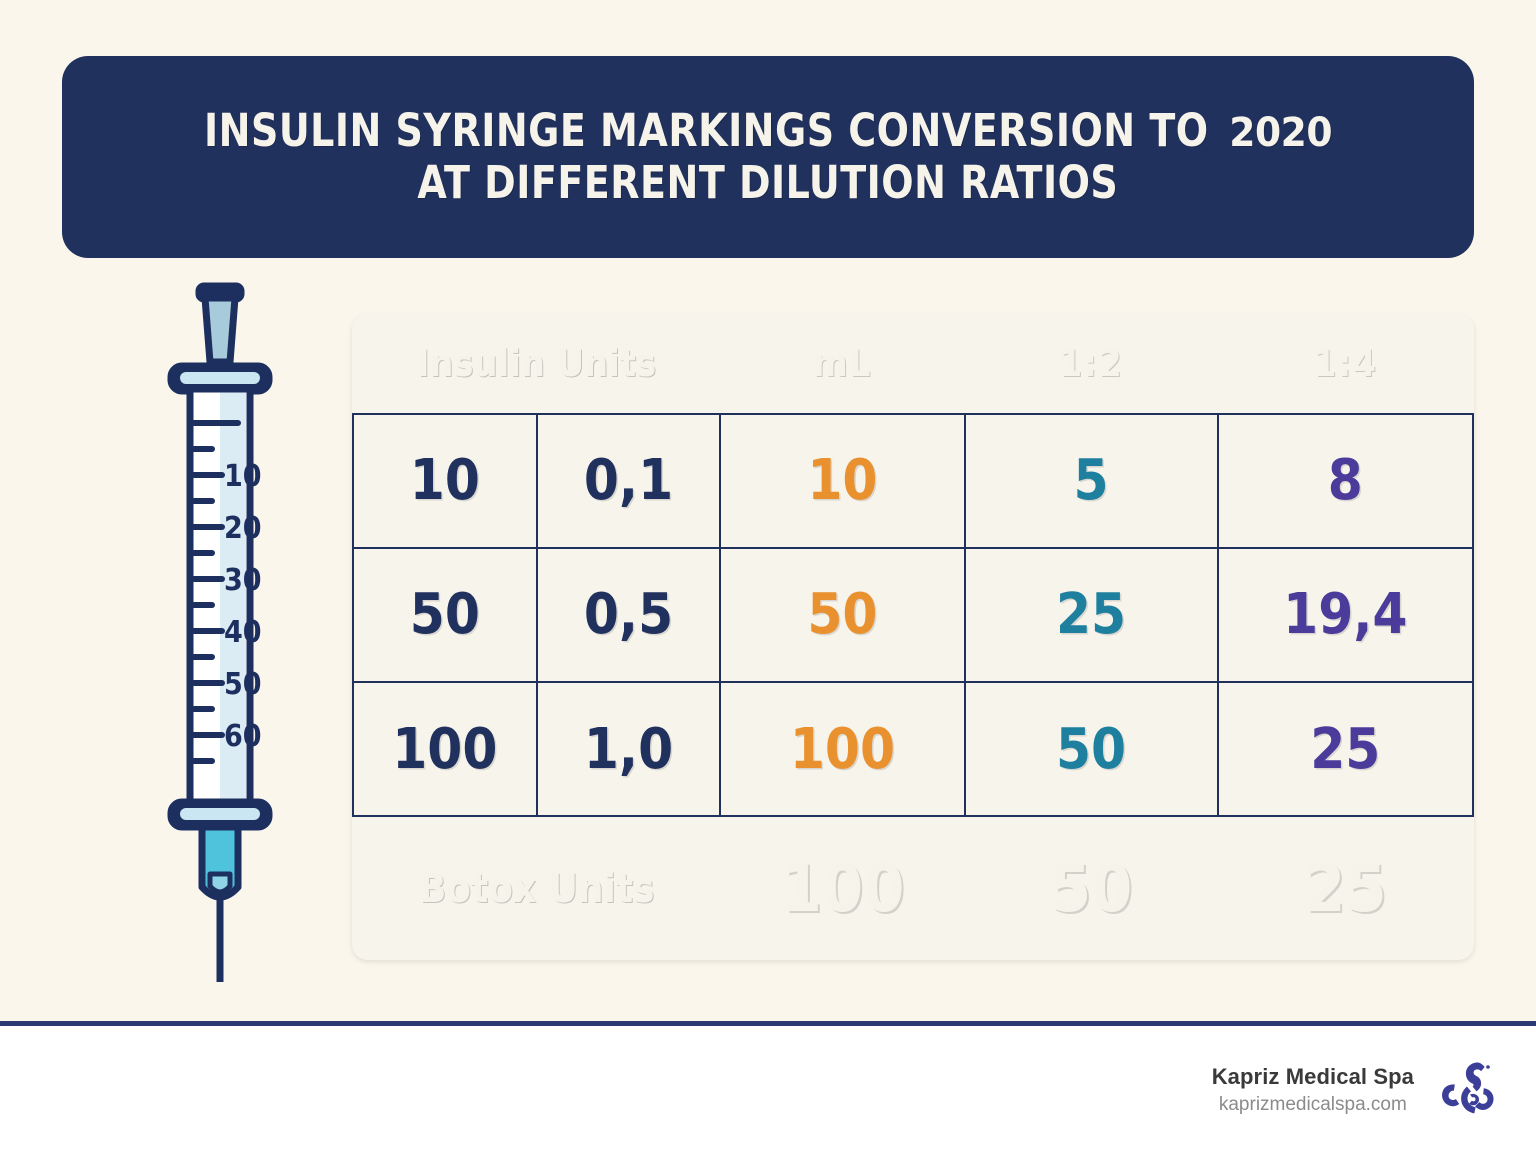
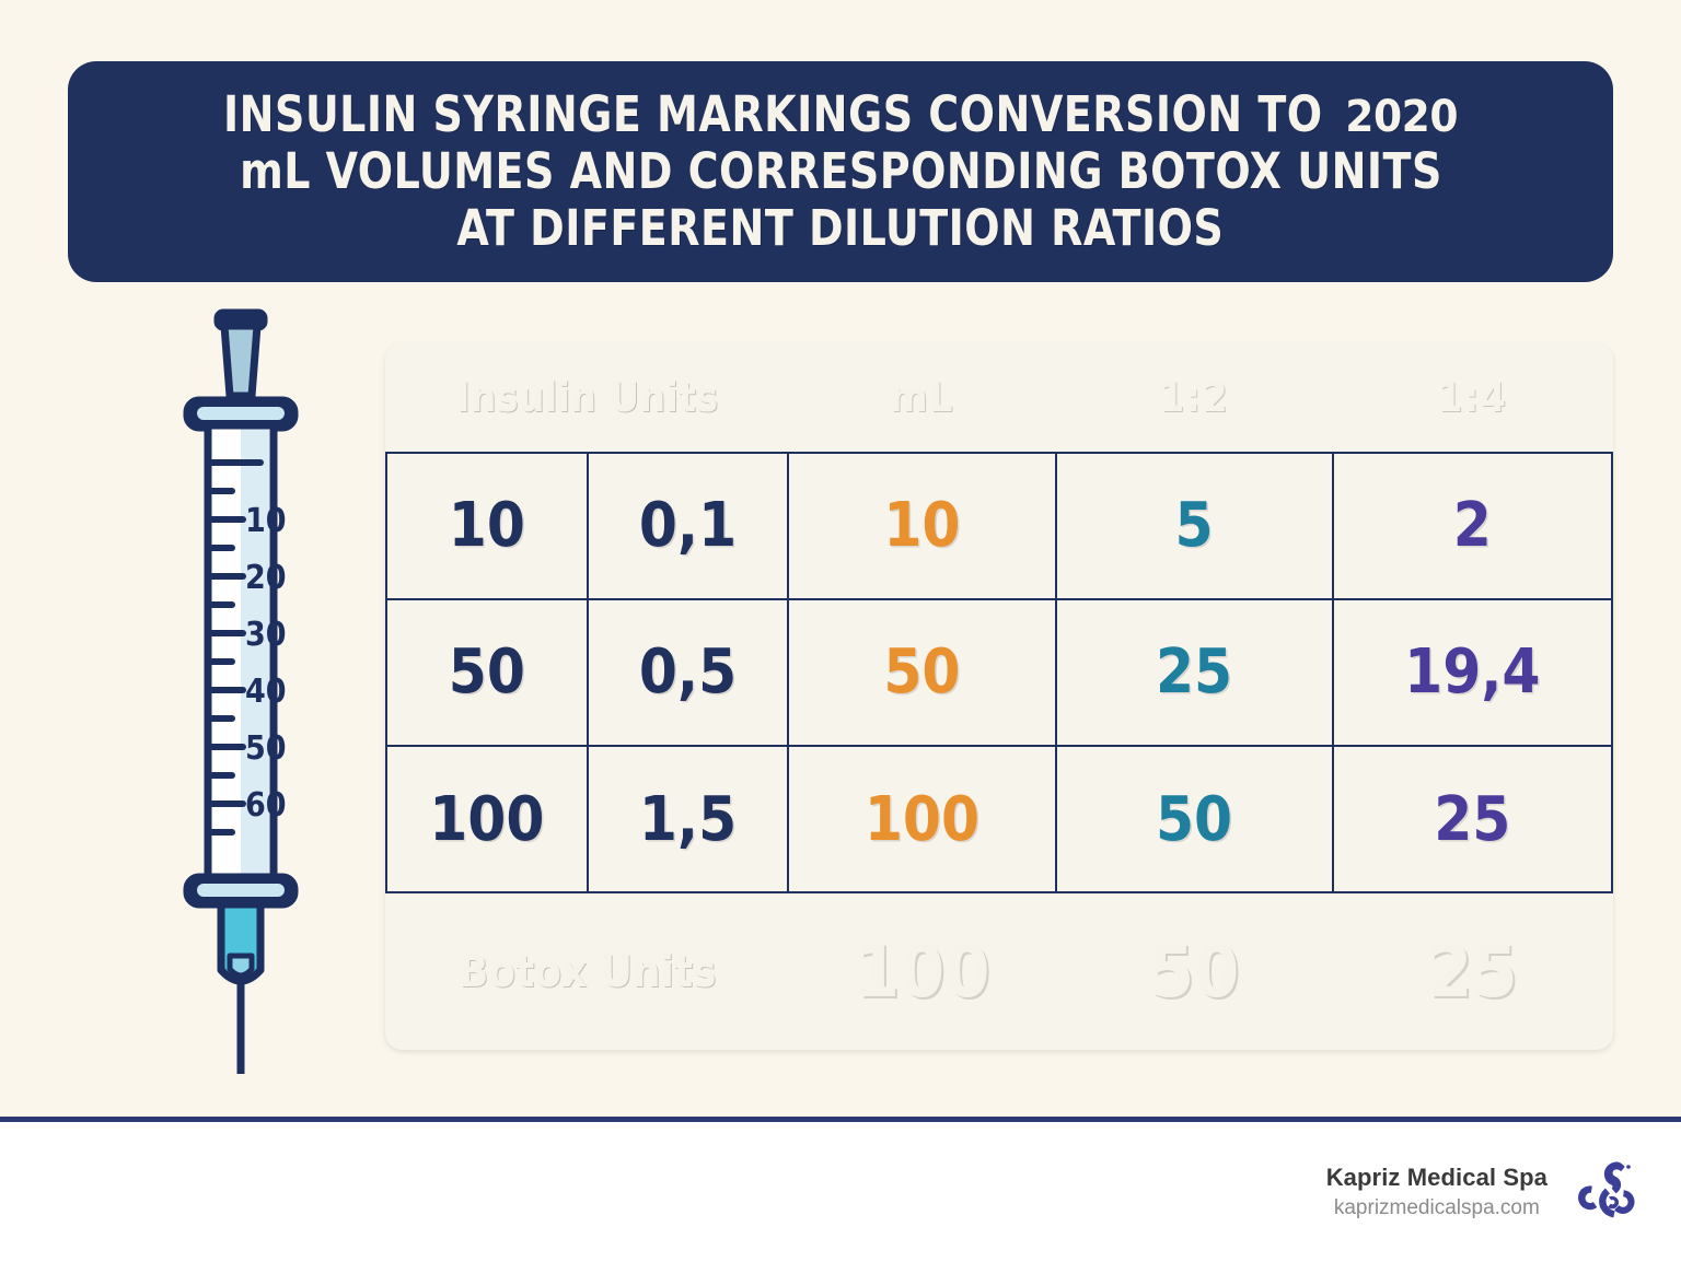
  INSULIN SYRINGE MARKINGS CONVERSION TO 2020
+ mL VOLUMES AND CORRESPONDING BOTOX UNITS
  AT DIFFERENT DILUTION RATIOS
  10
  20
  30
  40
  50
  60
  Insulin Units	mL	1:2	1:4
- 10	0,1	10	5	8
+ 10	0,1	10	5	2
  50	0,5	50	25	19,4
- 100	1,0	100	50	25
+ 100	1,5	100	50	25
  Botox Units	100	50	25
  Kapriz Medical Spa
  kaprizmedicalspa.com
